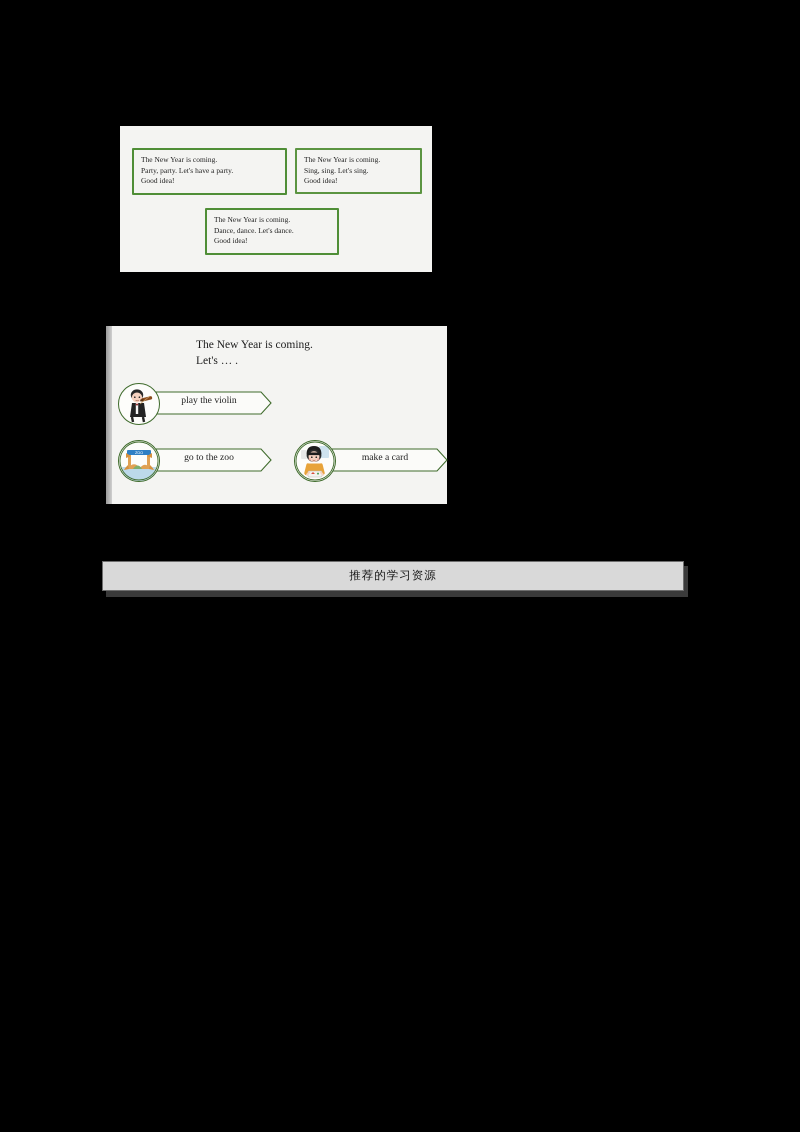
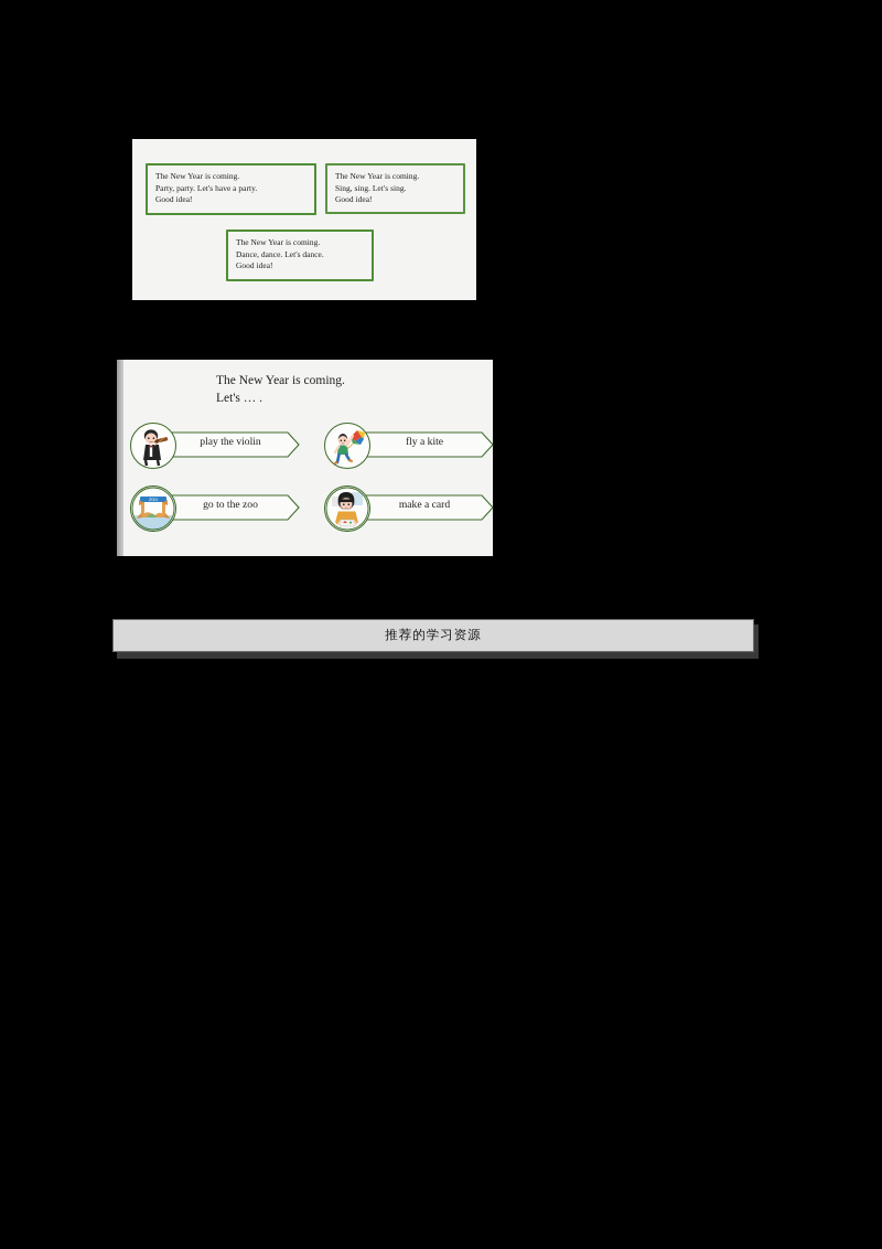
  The New Year is coming.
  Party, party. Let's have a party.
  Good idea!
  The New Year is coming.
  Sing, sing. Let's sing.
  Good idea!
  The New Year is coming.
  Dance, dance. Let's dance.
  Good idea!
  The New Year is coming.
  Let's … .
  play the violin
+ fly a kite
  go to the zoo
  make a card
  推荐的学习资源
